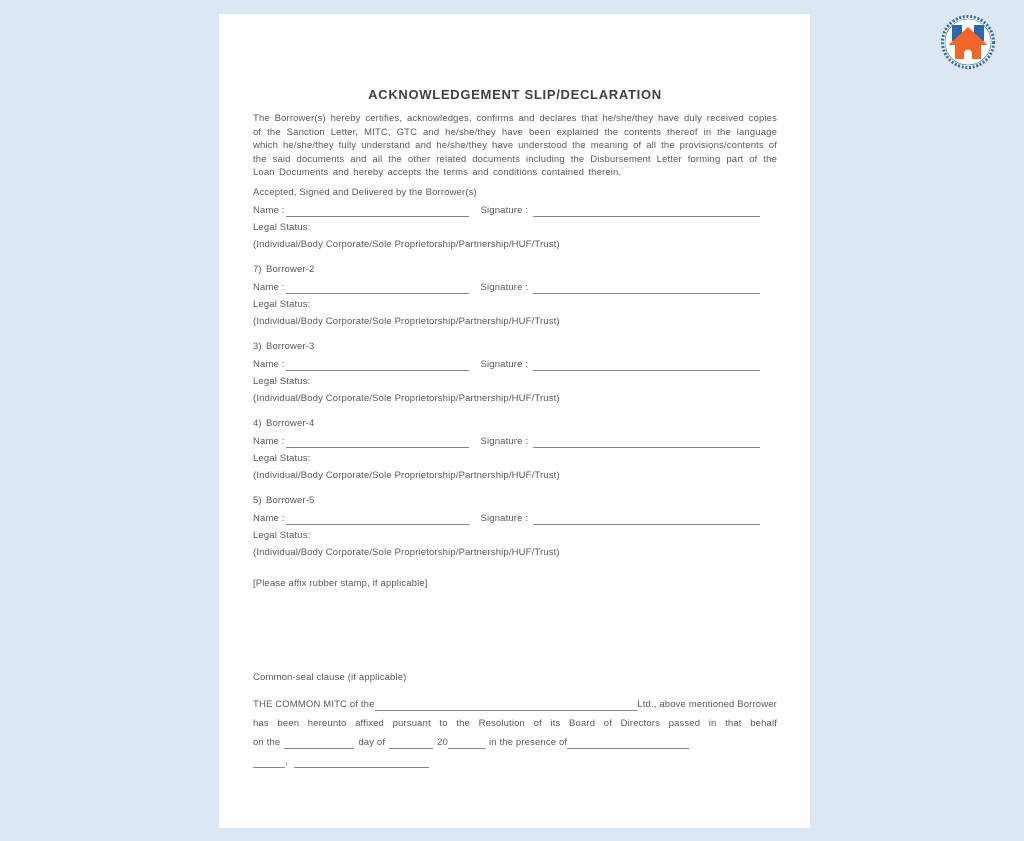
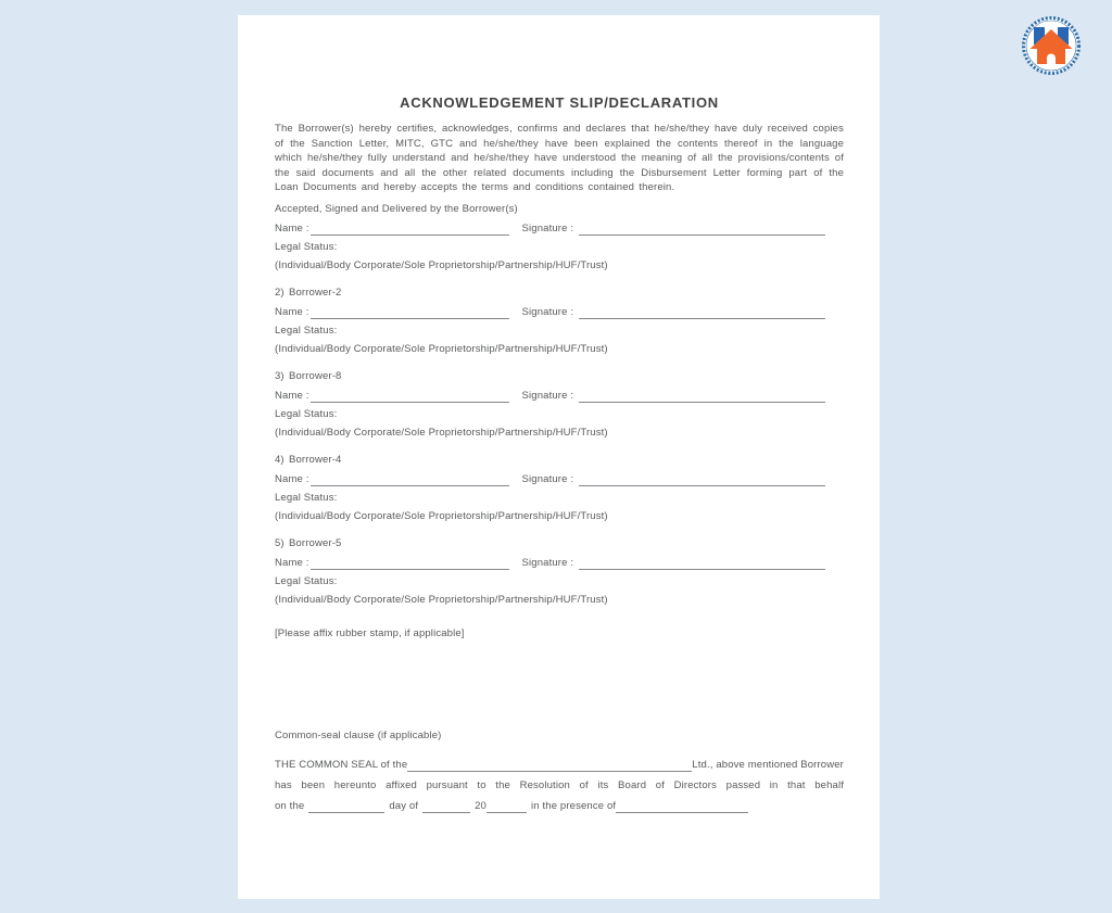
  ACKNOWLEDGEMENT SLIP/DECLARATION
  The Borrower(s) hereby certifies, acknowledges, confirms and declares that he/she/they have duly received copies of the Sanction Letter, MITC, GTC and he/she/they have been explained the contents thereof in the language which he/she/they fully understand and he/she/they have understood the meaning of all the provisions/contents of the said documents and all the other related documents including the Disbursement Letter forming part of the Loan Documents and hereby accepts the terms and conditions contained therein.
  Accepted, Signed and Delivered by the Borrower(s)
  Name :
  Signature :
  Legal Status:
  (Individual/Body Corporate/Sole Proprietorship/Partnership/HUF/Trust)
- 7) Borrower-2
+ 2) Borrower-2
  Name :
  Signature :
  Legal Status:
  (Individual/Body Corporate/Sole Proprietorship/Partnership/HUF/Trust)
- 3) Borrower-3
+ 3) Borrower-8
  Name :
  Signature :
  Legal Status:
  (Individual/Body Corporate/Sole Proprietorship/Partnership/HUF/Trust)
  4) Borrower-4
  Name :
  Signature :
  Legal Status:
  (Individual/Body Corporate/Sole Proprietorship/Partnership/HUF/Trust)
  5) Borrower-5
  Name :
  Signature :
  Legal Status:
  (Individual/Body Corporate/Sole Proprietorship/Partnership/HUF/Trust)
  [Please affix rubber stamp, if applicable]
  Common-seal clause (if applicable)
- THE COMMON MITC of the
+ THE COMMON SEAL of the
  Ltd., above mentioned Borrower
  has been hereunto affixed pursuant to the Resolution of its Board of Directors passed in that behalf
  on the
  day of
  20
  in the presence of
- ,
